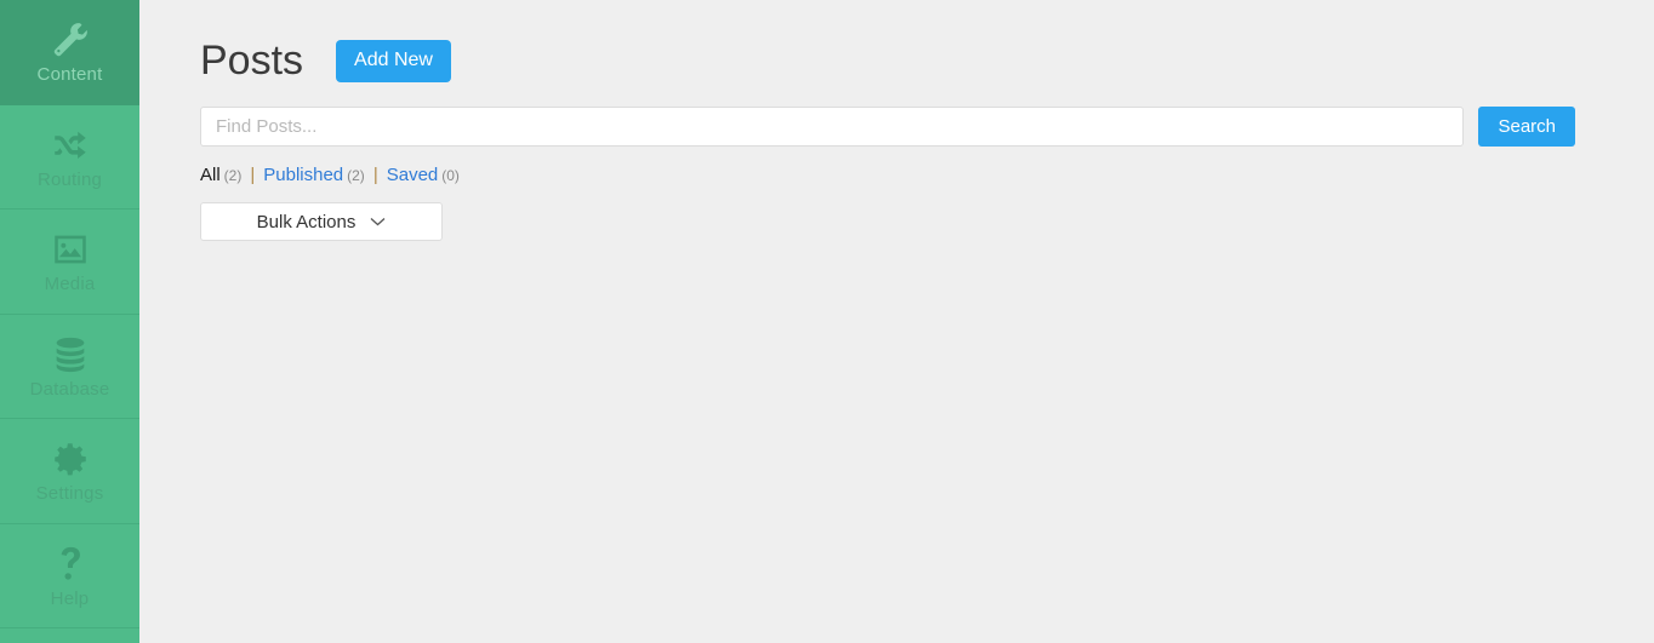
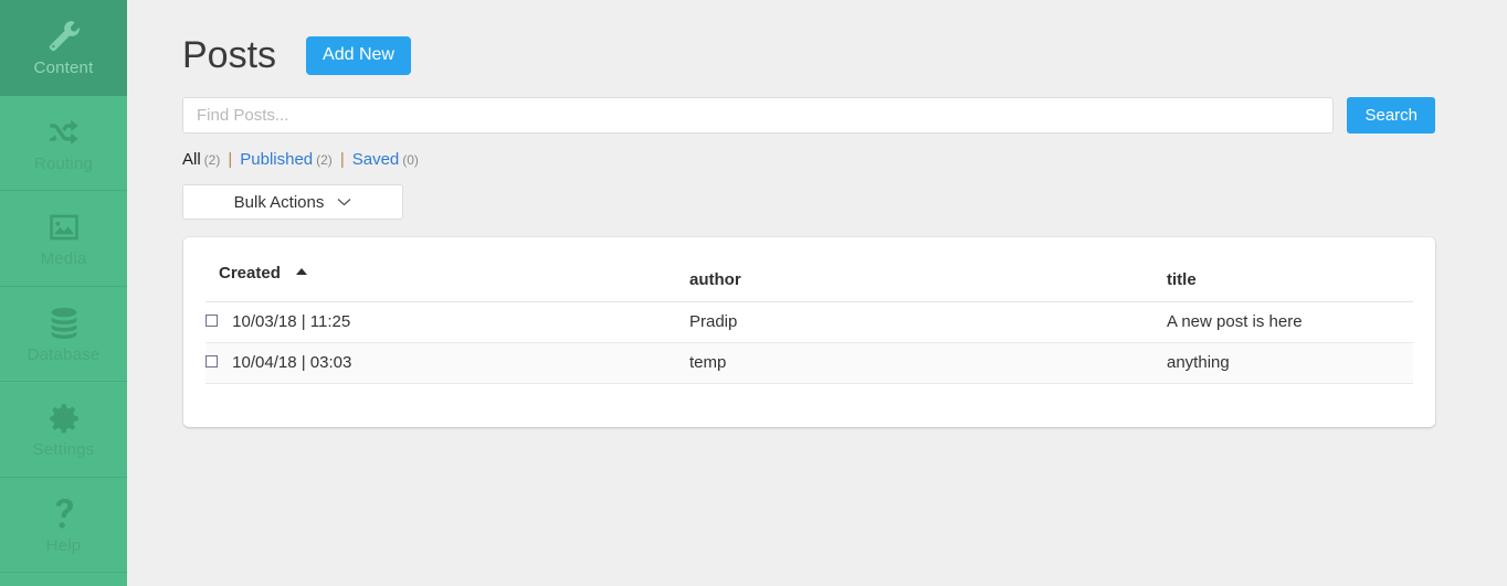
  Content
  Posts
  Add New
  Find Posts...
  Search
  All
  (2)
  |
  Published
  (2)
  |
  Saved
  (0)
  Bulk Actions
+ Created	author	title
+ 10/03/18 | 11:25	Pradip	A new post is here
+ 10/04/18 | 03:03	temp	anything
